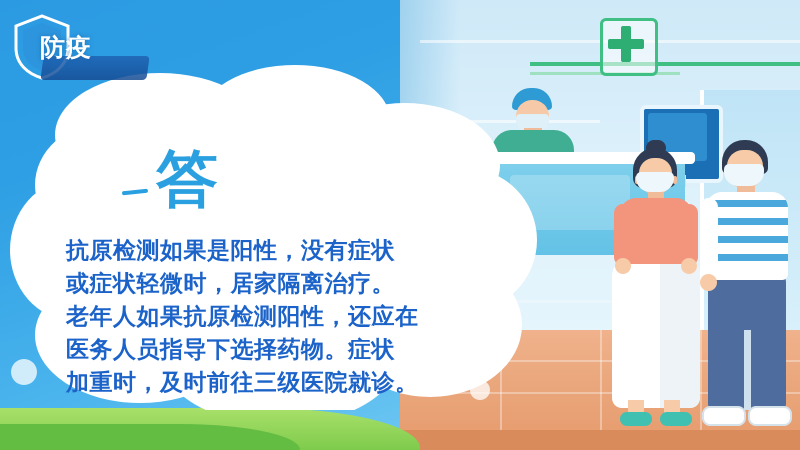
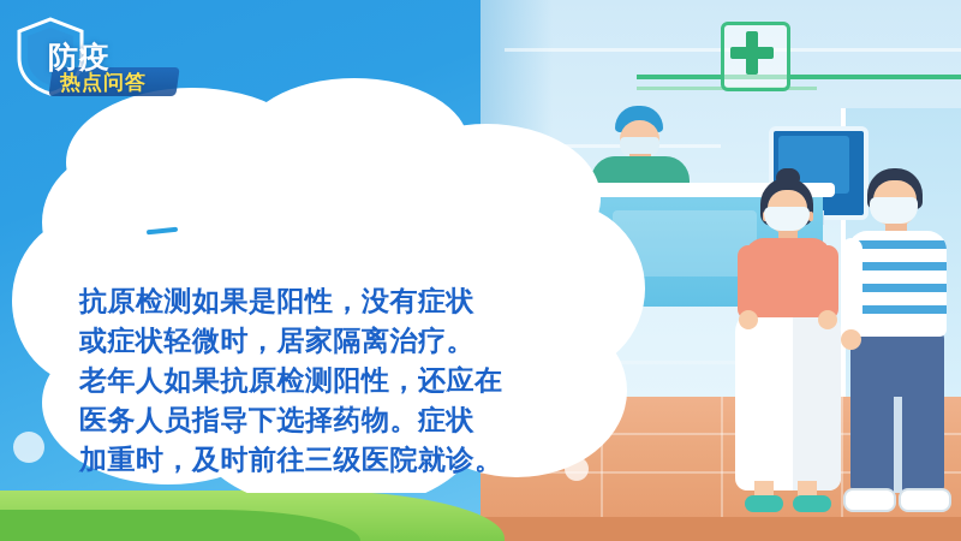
- 答
  抗原检测如果是阳性，没有症状
  或症状轻微时，居家隔离治疗。
  老年人如果抗原检测阳性，还应在
  医务人员指导下选择药物。症状
  加重时，及时前往三级医院就诊。
  防疫
+ 热点问答
